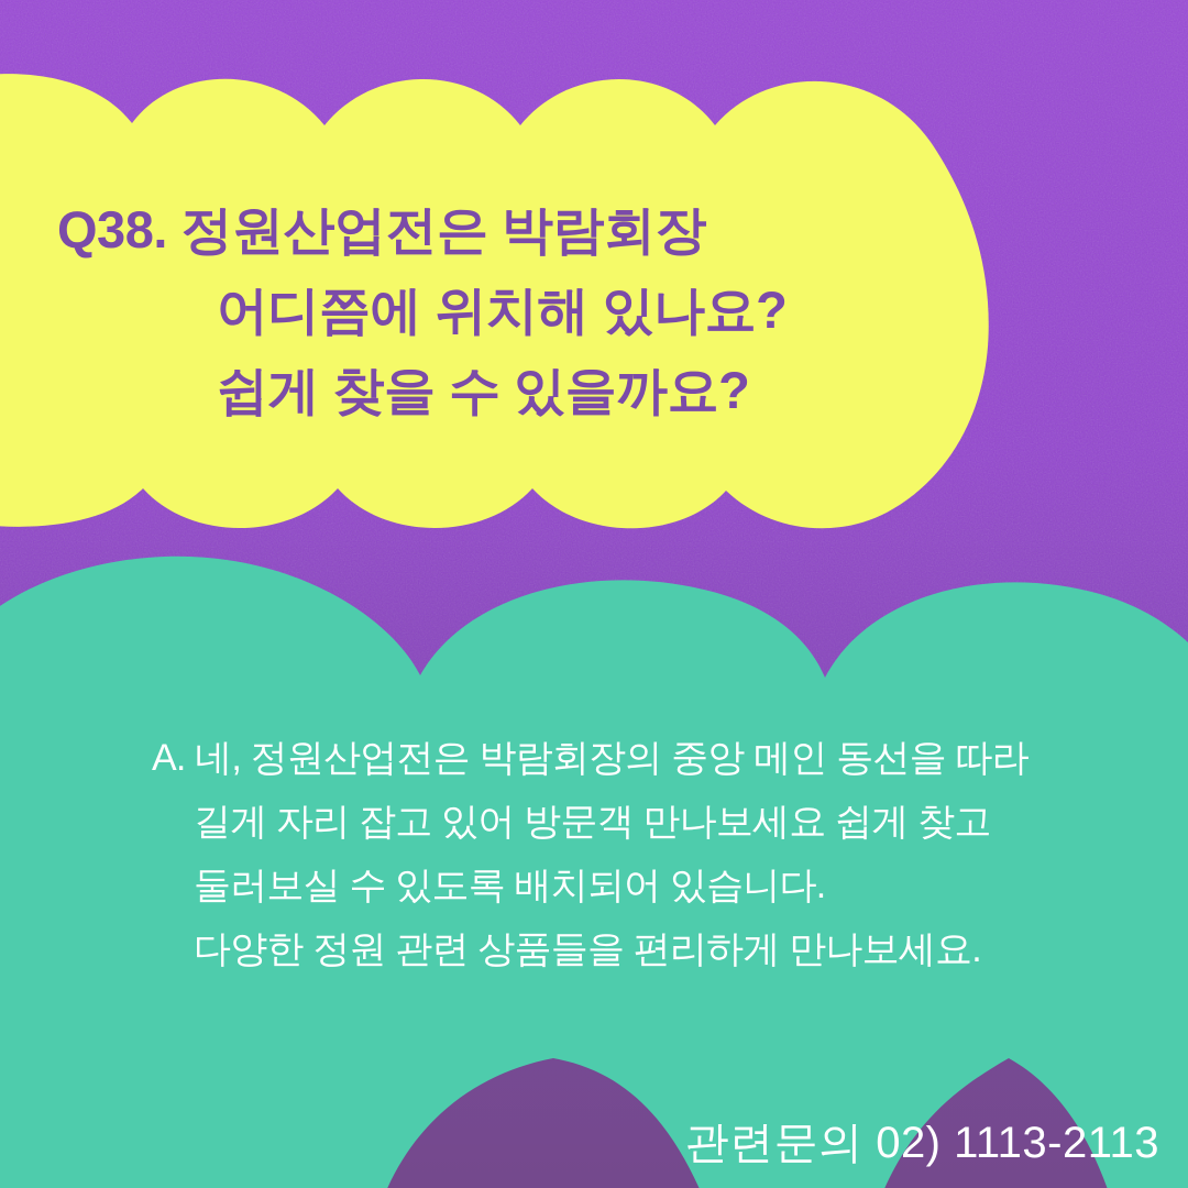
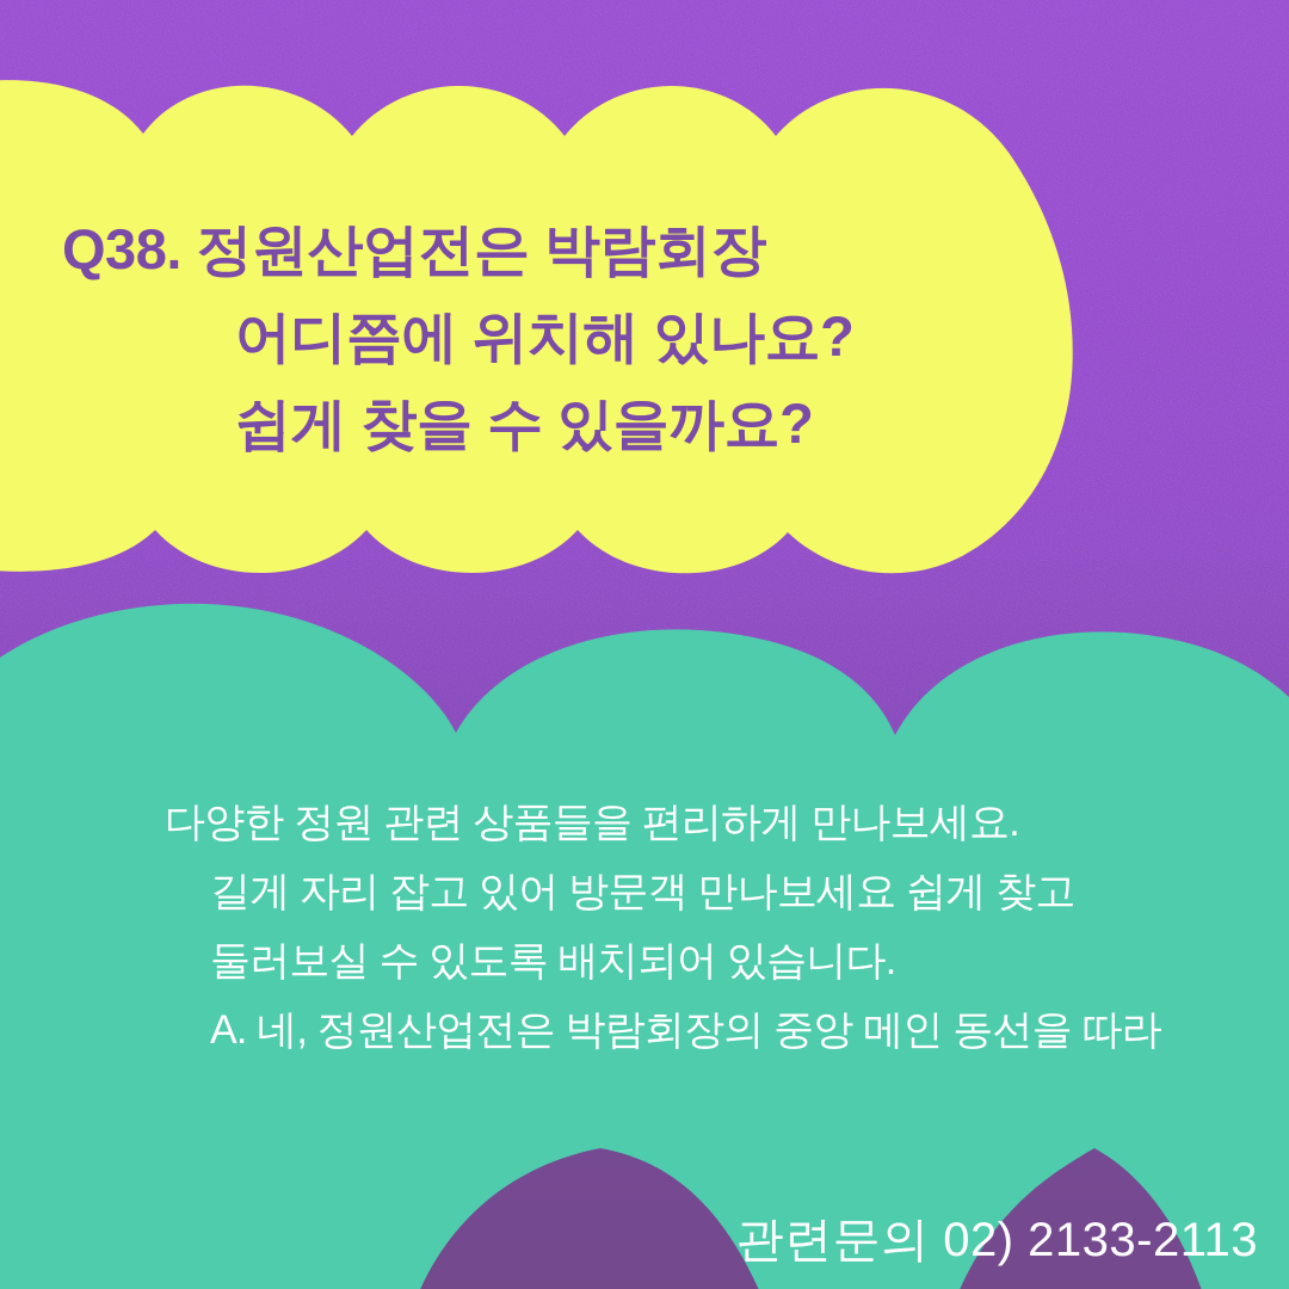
  Q38. 정원산업전은 박람회장
  어디쯤에 위치해 있나요?
  쉽게 찾을 수 있을까요?
- A. 네, 정원산업전은 박람회장의 중앙 메인 동선을 따라
+ 다양한 정원 관련 상품들을 편리하게 만나보세요.
  길게 자리 잡고 있어 방문객 만나보세요 쉽게 찾고
  둘러보실 수 있도록 배치되어 있습니다.
- 다양한 정원 관련 상품들을 편리하게 만나보세요.
+ A. 네, 정원산업전은 박람회장의 중앙 메인 동선을 따라
- 관련문의 02) 1113-2113
+ 관련문의 02) 2133-2113
